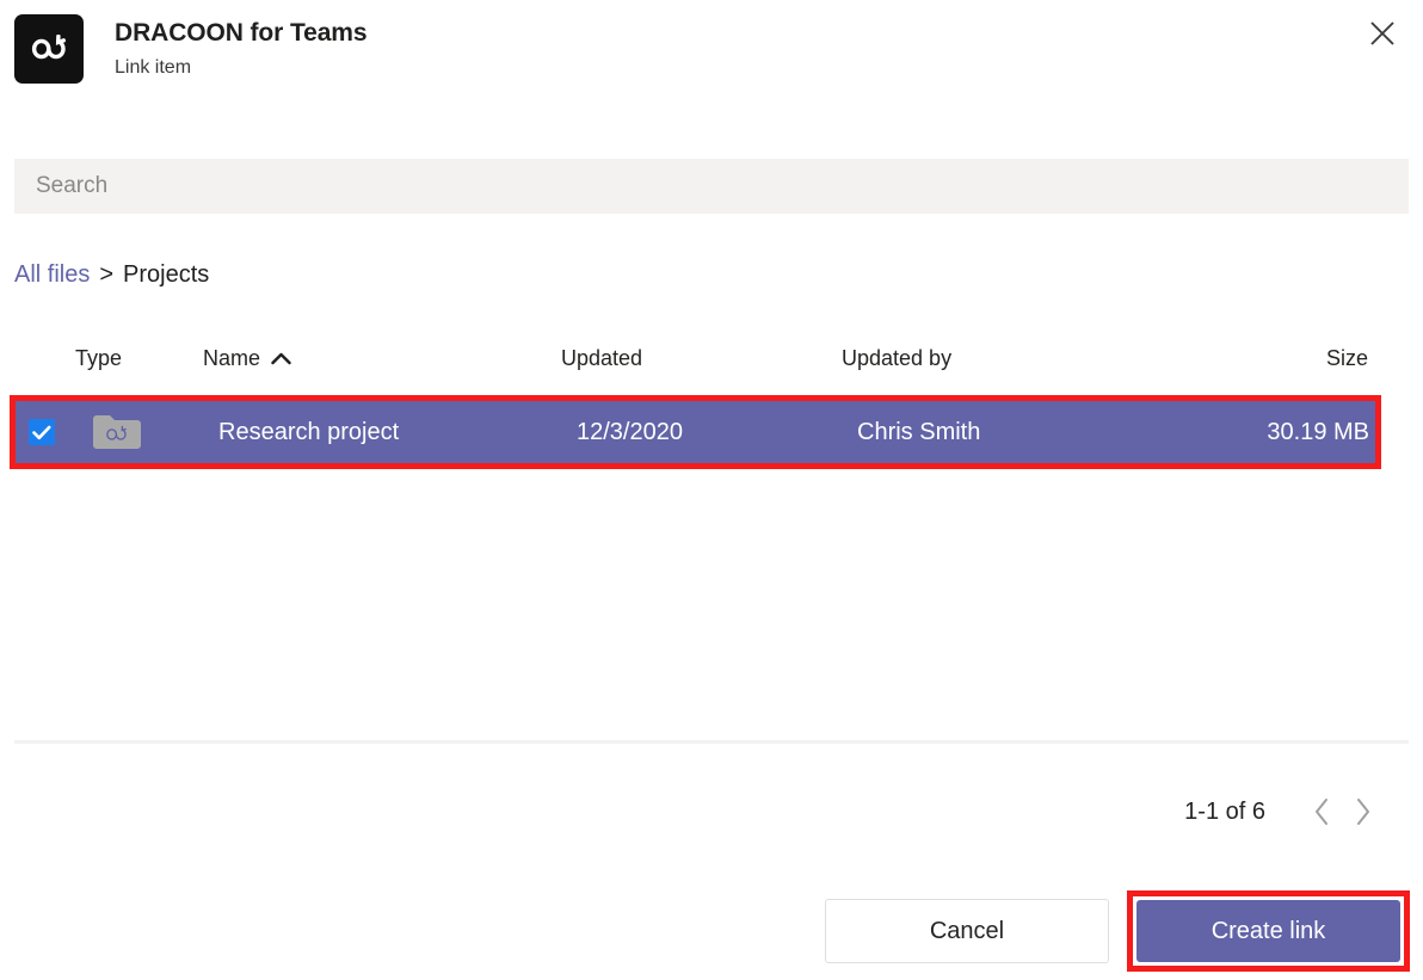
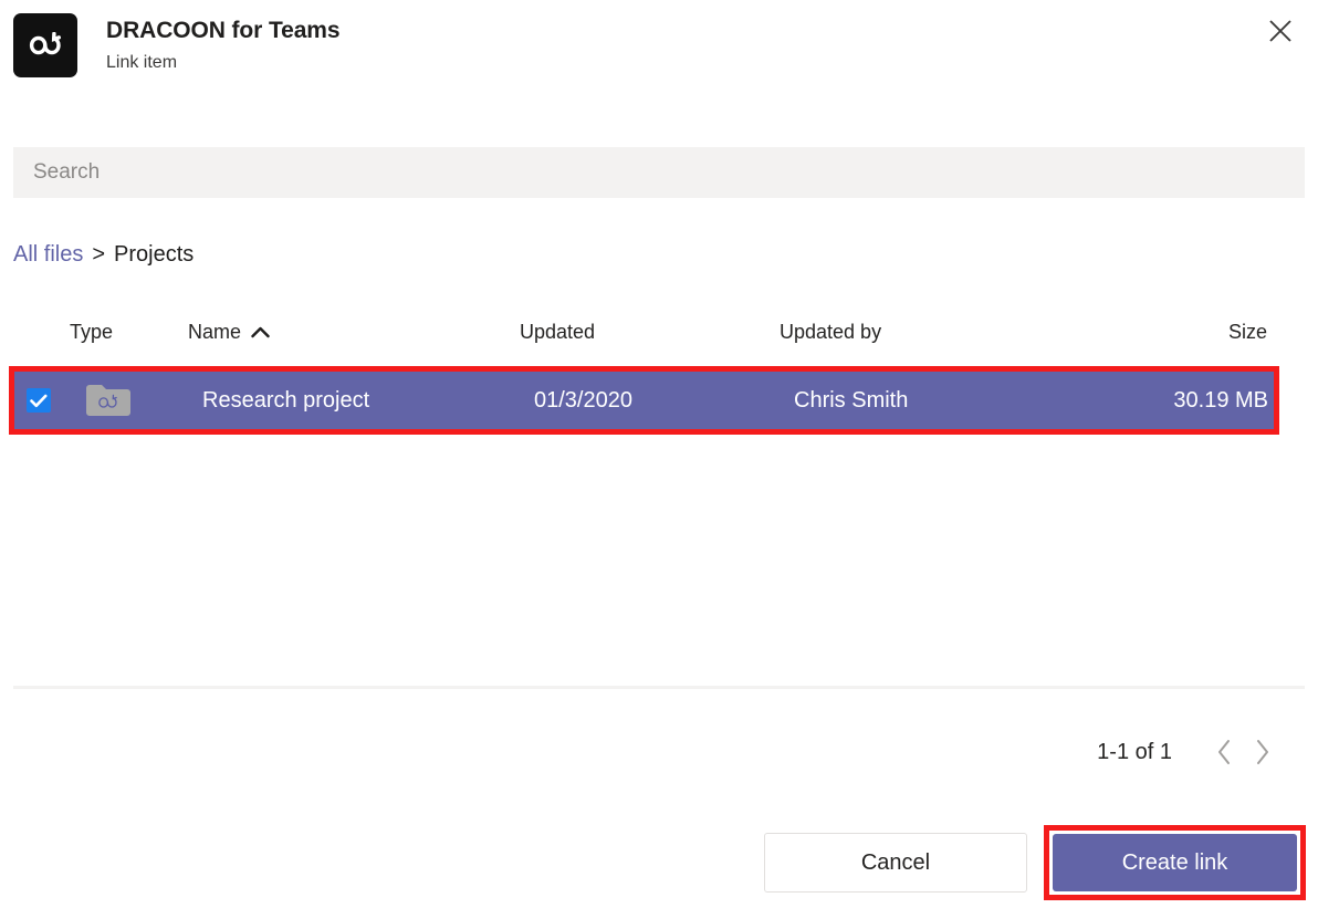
  DRACOON for Teams
  Link item
  Search
  All files
  >
  Projects
  Type
  Name
  Updated
  Updated by
  Size
  Research project
- 12/3/2020
+ 01/3/2020
  Chris Smith
  30.19 MB
- 1-1 of 6
+ 1-1 of 1
  Cancel
  Create link
